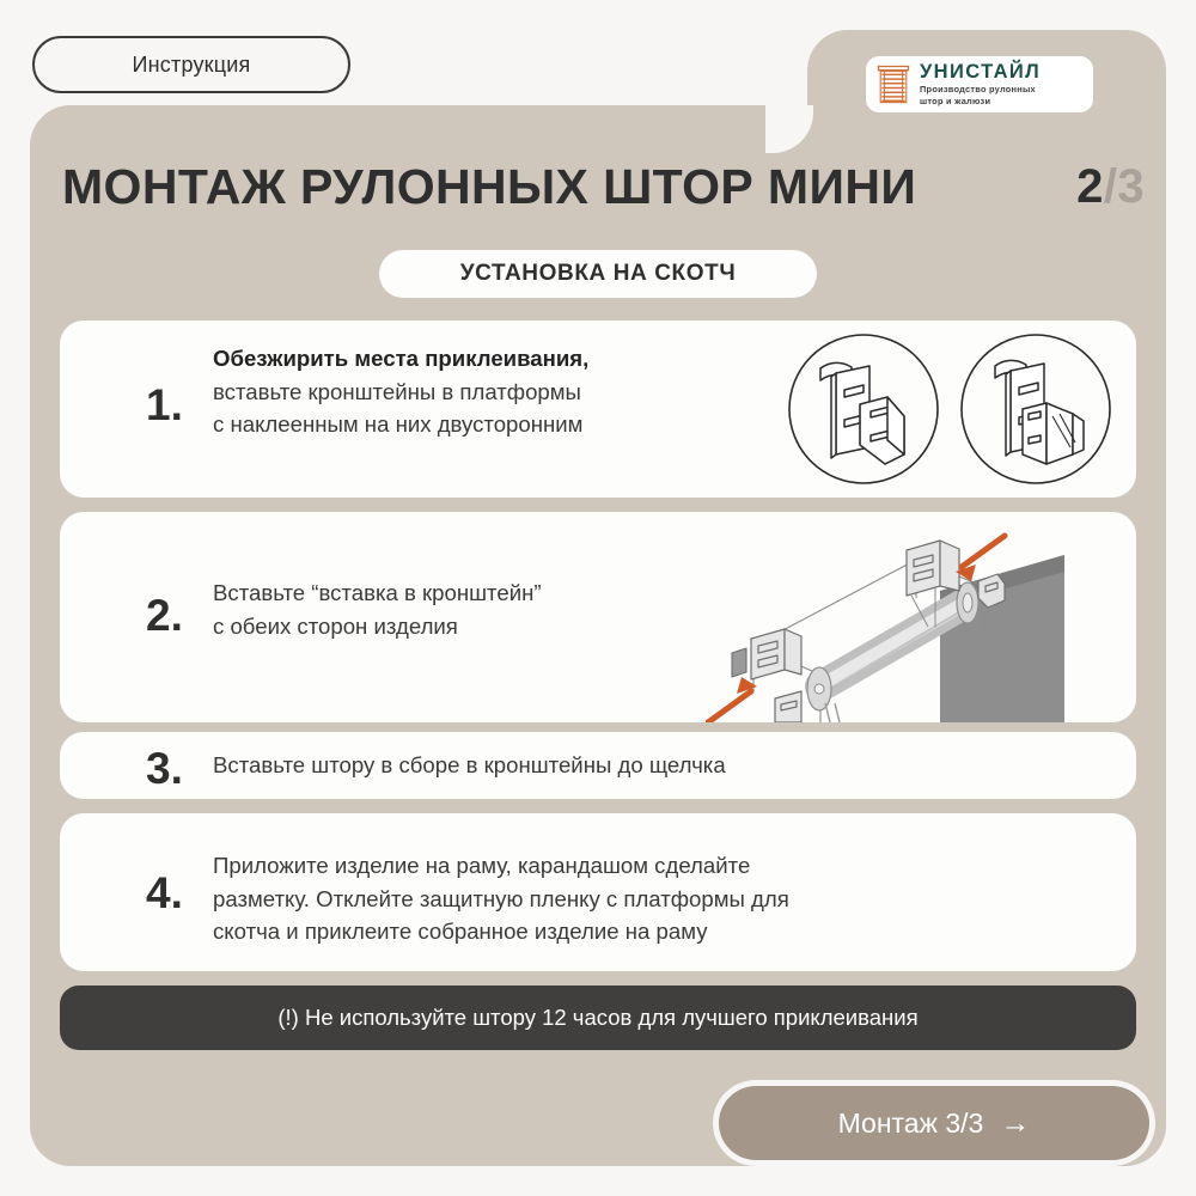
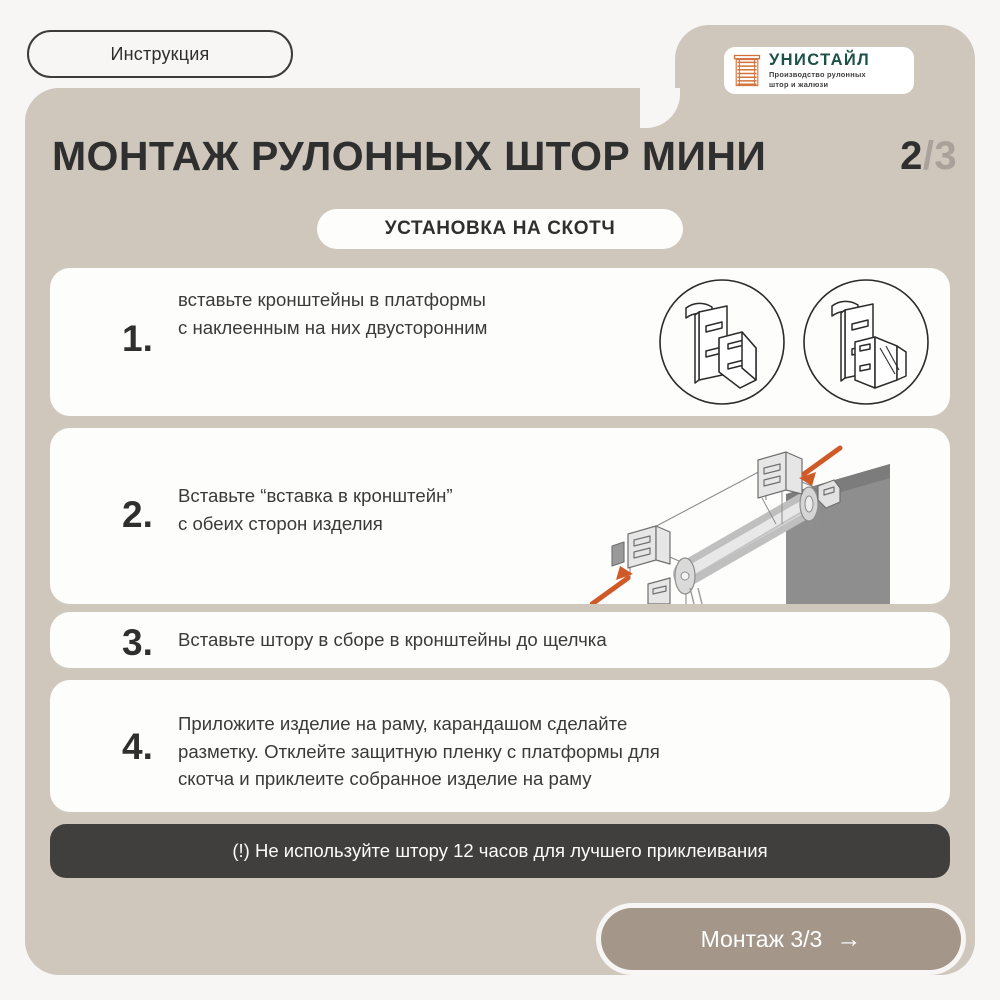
  Инструкция
  УНИСТАЙЛ
  Производство рулонных
  штор и жалюзи
  МОНТАЖ РУЛОННЫХ ШТОР МИНИ
  2
  /3
  УСТАНОВКА НА СКОТЧ
  1.
- Обезжирить места приклеивания,
  вставьте кронштейны в платформы
  с наклеенным на них двусторонним
  2.
  Вставьте “вставка в кронштейн”
  с обеих сторон изделия
  3.
  Вставьте штору в сборе в кронштейны до щелчка
  4.
  Приложите изделие на раму, карандашом сделайте
  разметку. Отклейте защитную пленку с платформы для
  скотча и приклеите собранное изделие на раму
  (!) Не используйте штору 12 часов для лучшего приклеивания
  Монтаж 3/3
  →
